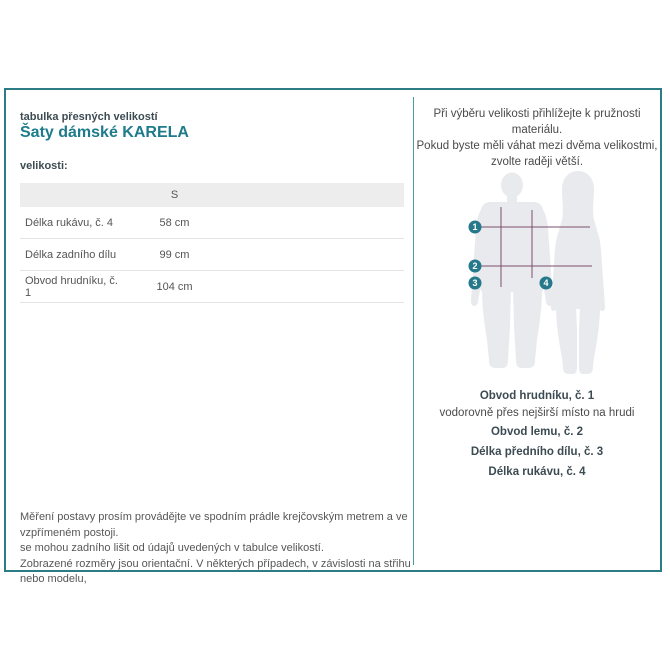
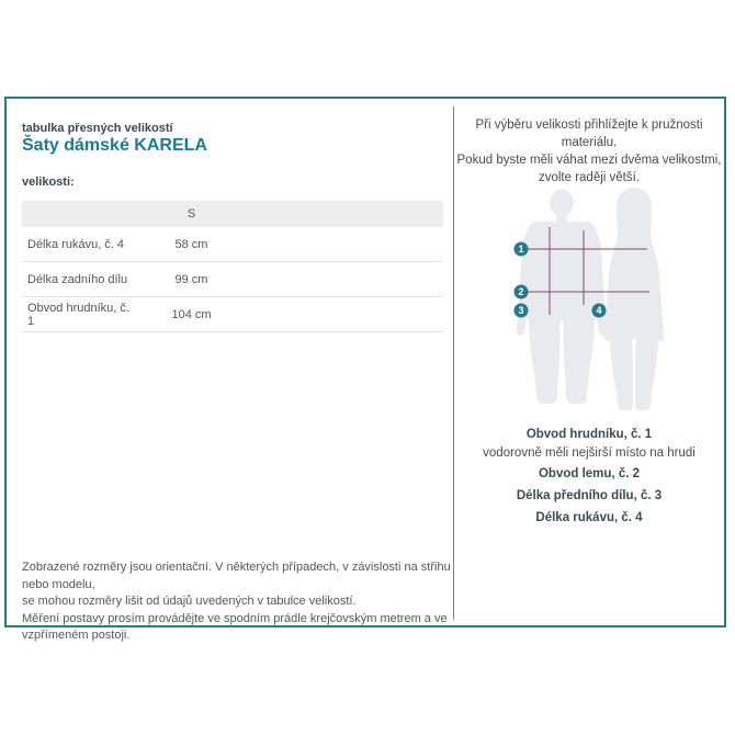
  tabulka přesných velikostí
  Šaty dámské KARELA
  velikosti:
  	S
  Délka rukávu, č. 4	58 cm
  Délka zadního dílu	99 cm
  Obvod hrudníku, č. 1	104 cm
- Měření postavy prosím provádějte ve spodním prádle krejčovským metrem a ve vzpřímeném postoji.
+ Zobrazené rozměry jsou orientační. V některých případech, v závislosti na střihu nebo modelu,
- se mohou zadního lišit od údajů uvedených v tabulce velikostí.
+ se mohou rozměry lišit od údajů uvedených v tabulce velikostí.
- Zobrazené rozměry jsou orientační. V některých případech, v závislosti na střihu nebo modelu,
+ Měření postavy prosím provádějte ve spodním prádle krejčovským metrem a ve vzpřímeném postoji.
  Při výběru velikosti přihlížejte k pružnosti materiálu.
  Pokud byste měli váhat mezi dvěma velikostmi,
  zvolte raději větší.
  1
  2
  3
  4
  Obvod hrudníku, č. 1
- vodorovně přes nejširší místo na hrudi
+ vodorovně měli nejširší místo na hrudi
  Obvod lemu, č. 2
  Délka předního dílu, č. 3
  Délka rukávu, č. 4
